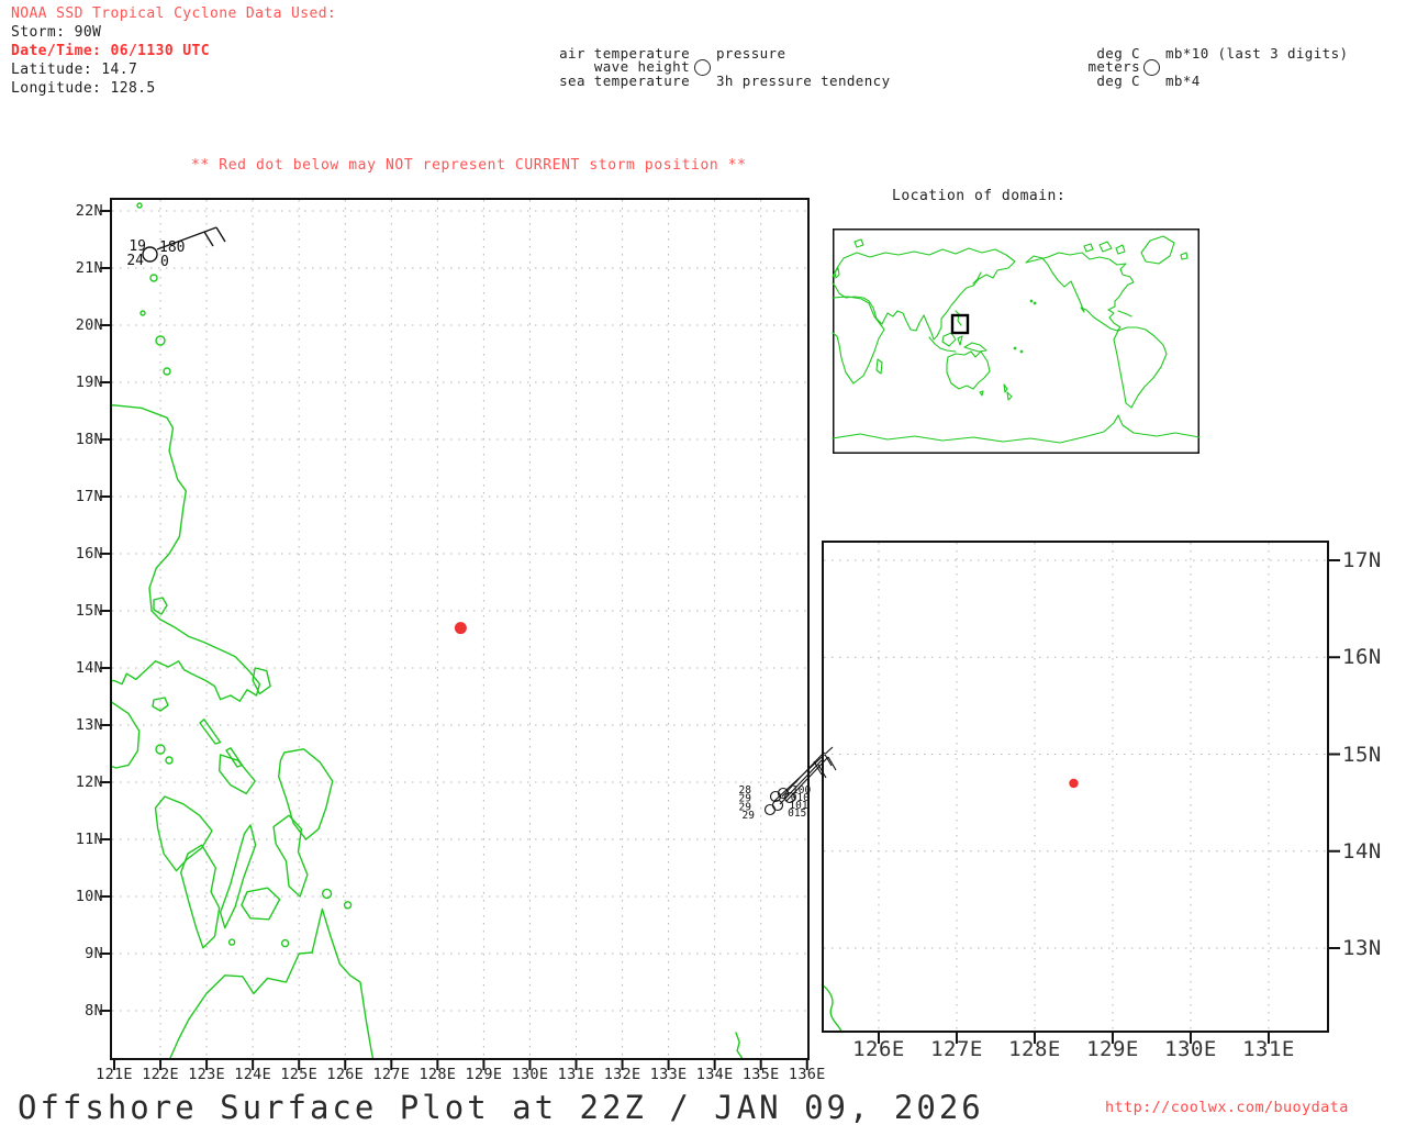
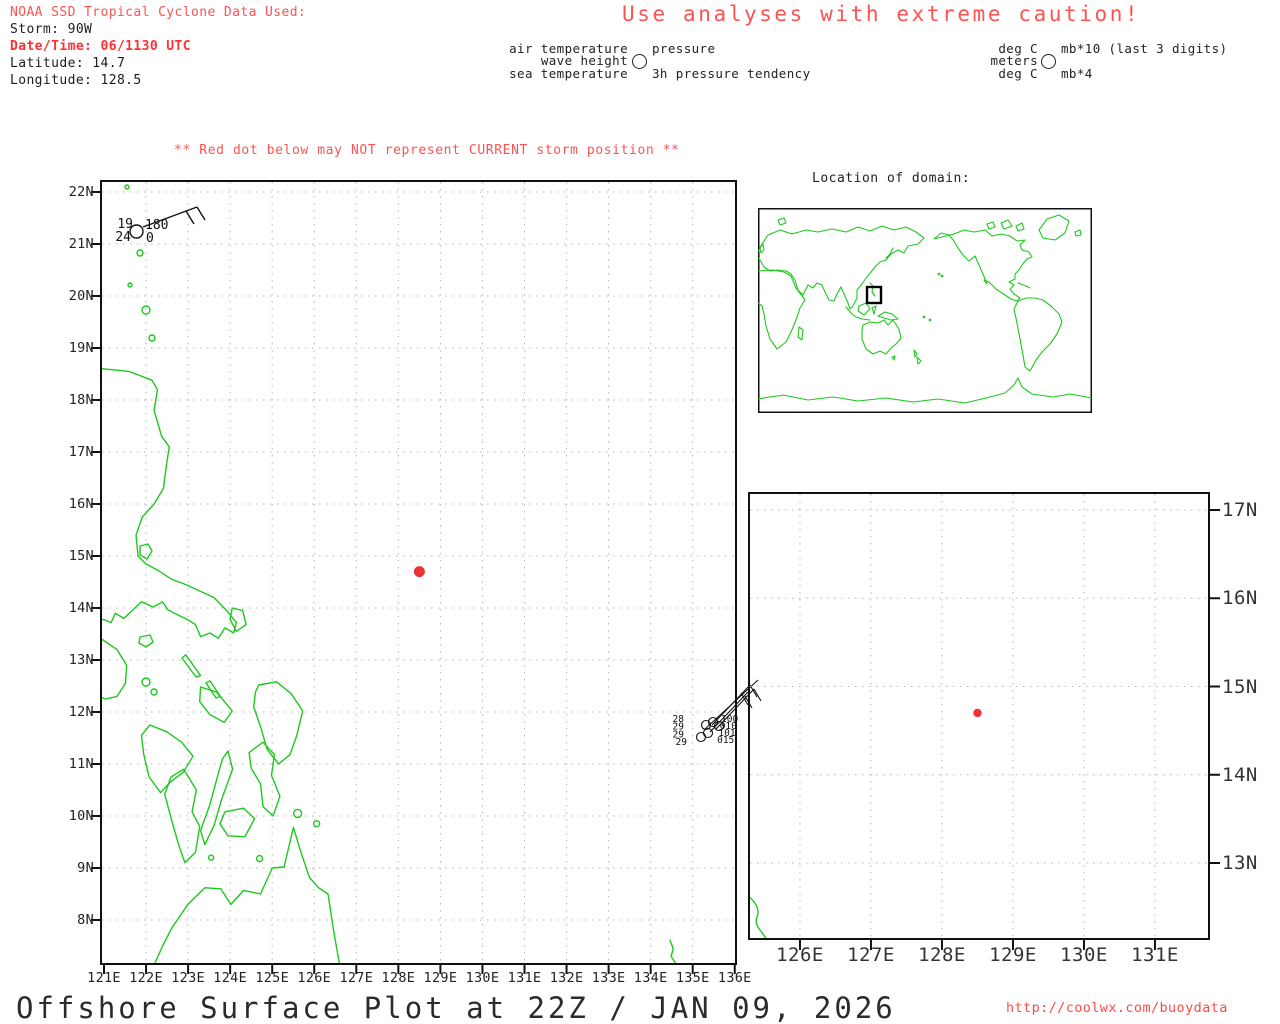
  NOAA SSD Tropical Cyclone Data Used:
  Storm: 90W
  Date/Time: 06/1130 UTC
  Latitude: 14.7
  Longitude: 128.5
+ Use analyses with extreme caution!
  air temperature
  wave height
  sea temperature
  pressure
  3h pressure tendency
  deg C
  meters
  deg C
  mb*10 (last 3 digits)
  mb*4
  ** Red dot below may NOT represent CURRENT storm position **
  19
  24
  0
  28
  29
  29
  29
  010
  101
  015
  121E
  122E
  123E
  124E
  125E
  126E
  127E
  128E
  129E
  130E
  131E
  132E
  133E
  134E
  135E
  136E
  22N
  21N
  20N
  19N
  18N
  17N
  16N
  15N
  14N
  13N
  12N
  11N
  10N
  9N
  8N
  Location of domain:
  126E
  127E
  128E
  129E
  130E
  131E
  17N
  16N
  15N
  14N
  13N
  Offshore Surface Plot at 22Z / JAN 09, 2026
  http://coolwx.com/buoydata
